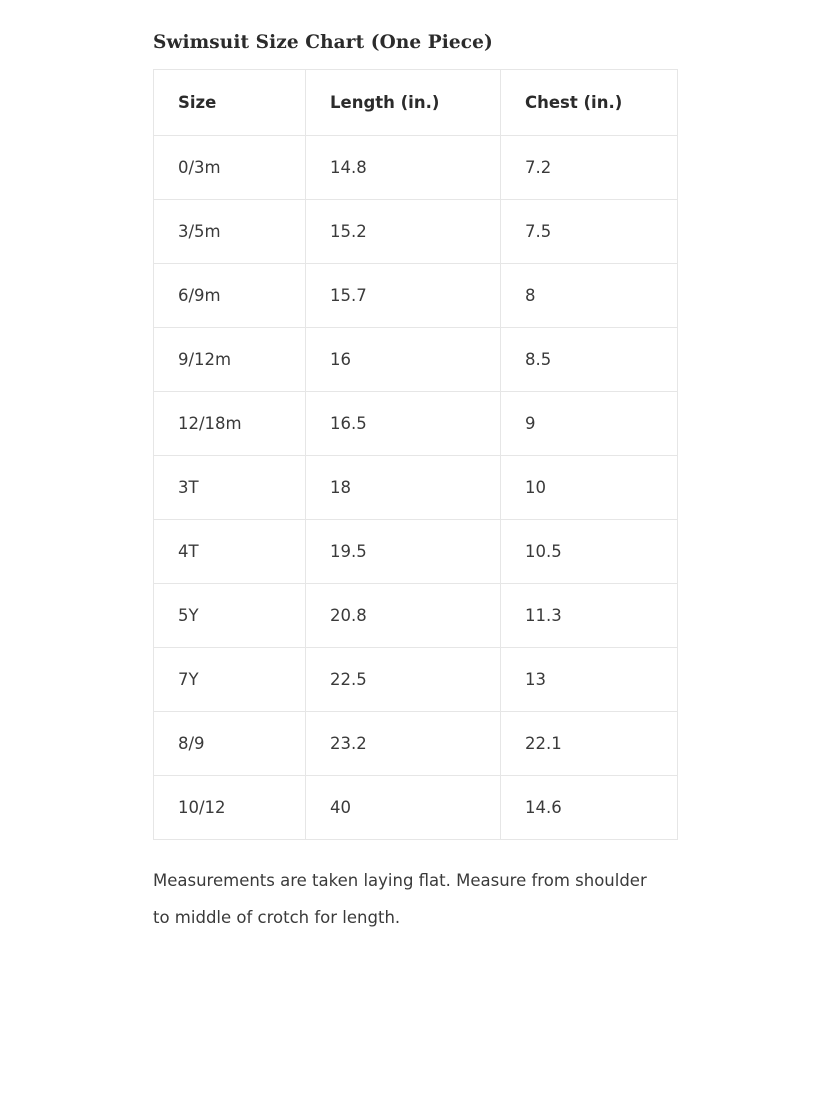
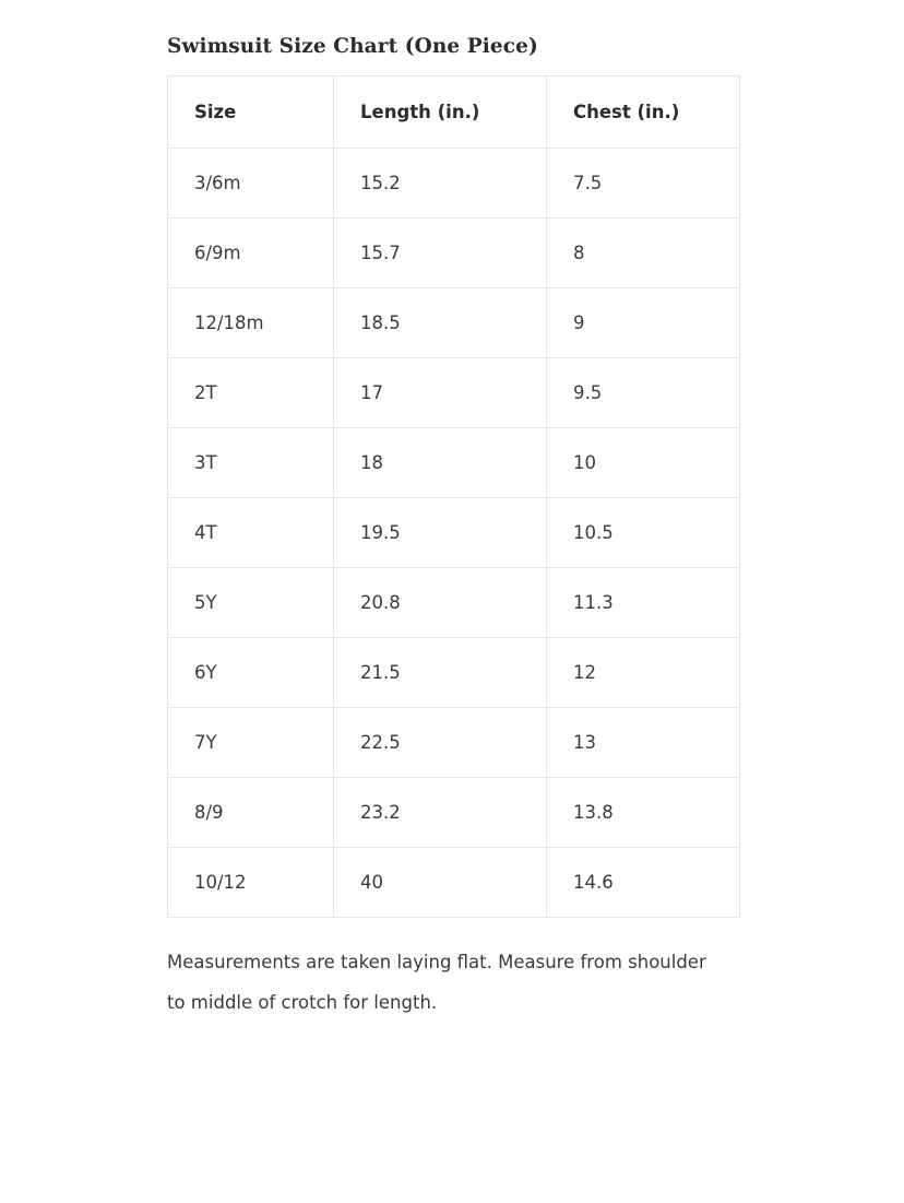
  Swimsuit Size Chart (One Piece)
  Size	Length (in.)	Chest (in.)
- 0/3m	14.8	7.2
- 3/5m	15.2	7.5
+ 3/6m	15.2	7.5
  6/9m	15.7	8
- 9/12m	16	8.5
- 12/18m	16.5	9
+ 12/18m	18.5	9
+ 2T	17	9.5
  3T	18	10
  4T	19.5	10.5
  5Y	20.8	11.3
+ 6Y	21.5	12
  7Y	22.5	13
- 8/9	23.2	22.1
+ 8/9	23.2	13.8
  10/12	40	14.6
  Measurements are taken laying flat. Measure from shoulder to middle of crotch for length.
